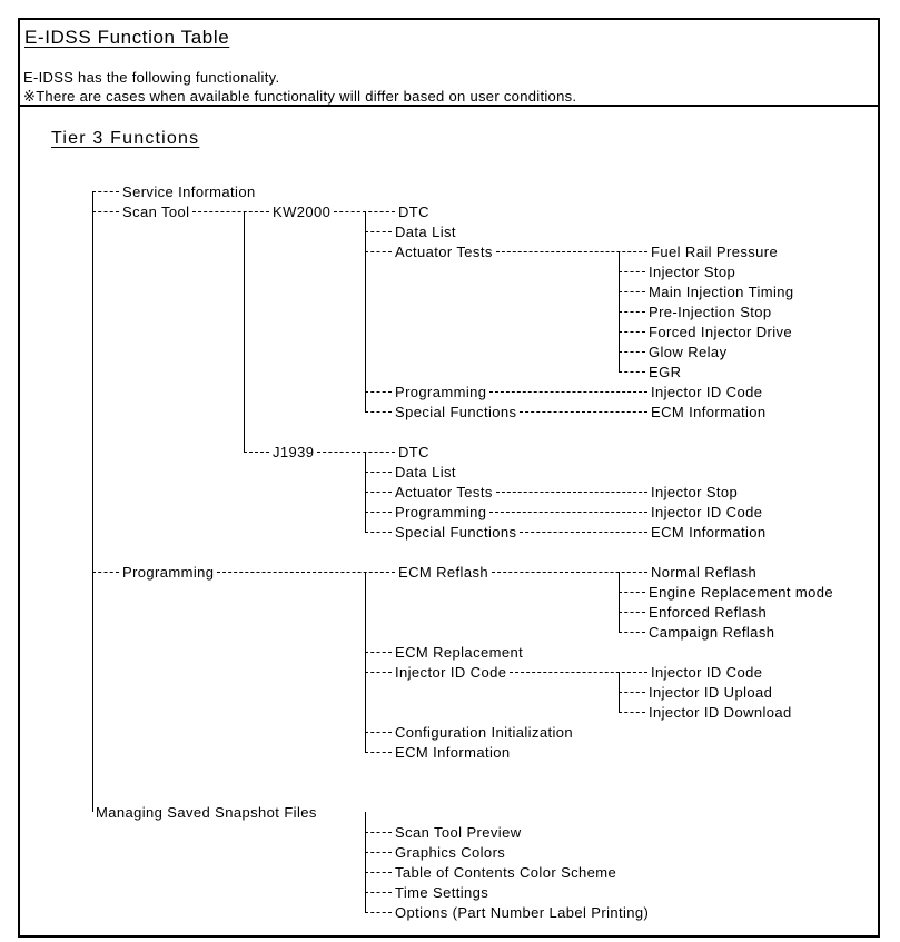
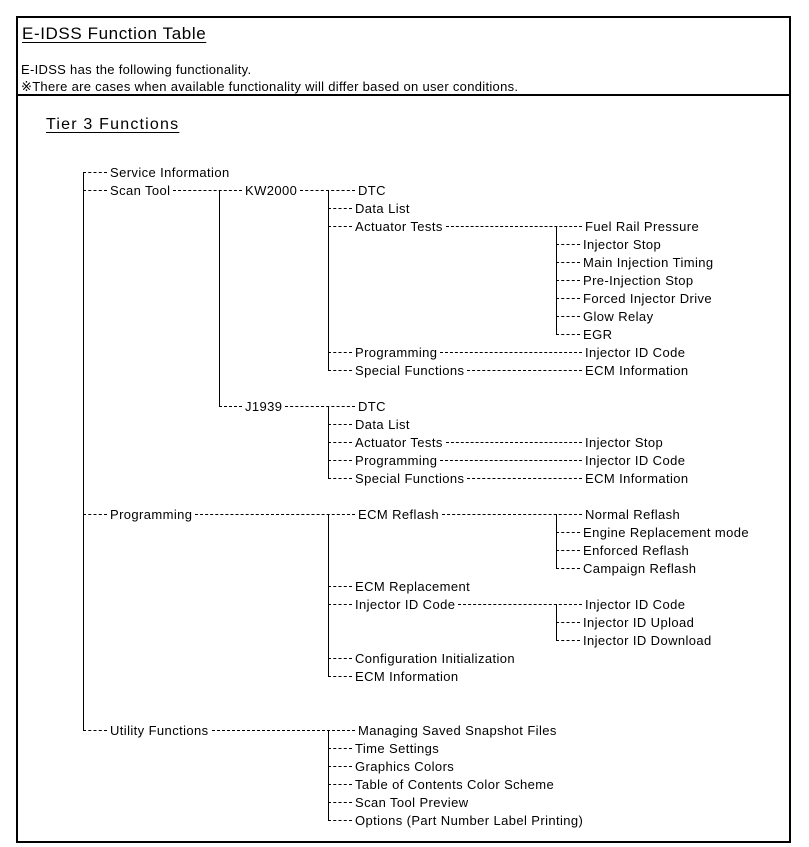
  E-IDSS Function Table
  E-IDSS has the following functionality.
  ※There are cases when available functionality will differ based on user conditions.
  Tier 3 Functions
  Service Information
  Scan Tool
  KW2000
  DTC
  Data List
  Actuator Tests
  Fuel Rail Pressure
  Injector Stop
  Main Injection Timing
  Pre-Injection Stop
  Forced Injector Drive
  Glow Relay
  EGR
  Programming
  Injector ID Code
  Special Functions
  ECM Information
  J1939
  DTC
  Data List
  Actuator Tests
  Injector Stop
  Programming
  Injector ID Code
  Special Functions
  ECM Information
  Programming
  ECM Reflash
  Normal Reflash
  Engine Replacement mode
  Enforced Reflash
  Campaign Reflash
  ECM Replacement
  Injector ID Code
  Injector ID Code
  Injector ID Upload
  Injector ID Download
  Configuration Initialization
  ECM Information
+ Utility Functions
  Managing Saved Snapshot Files
- Scan Tool Preview
+ Time Settings
  Graphics Colors
  Table of Contents Color Scheme
- Time Settings
+ Scan Tool Preview
  Options (Part Number Label Printing)
